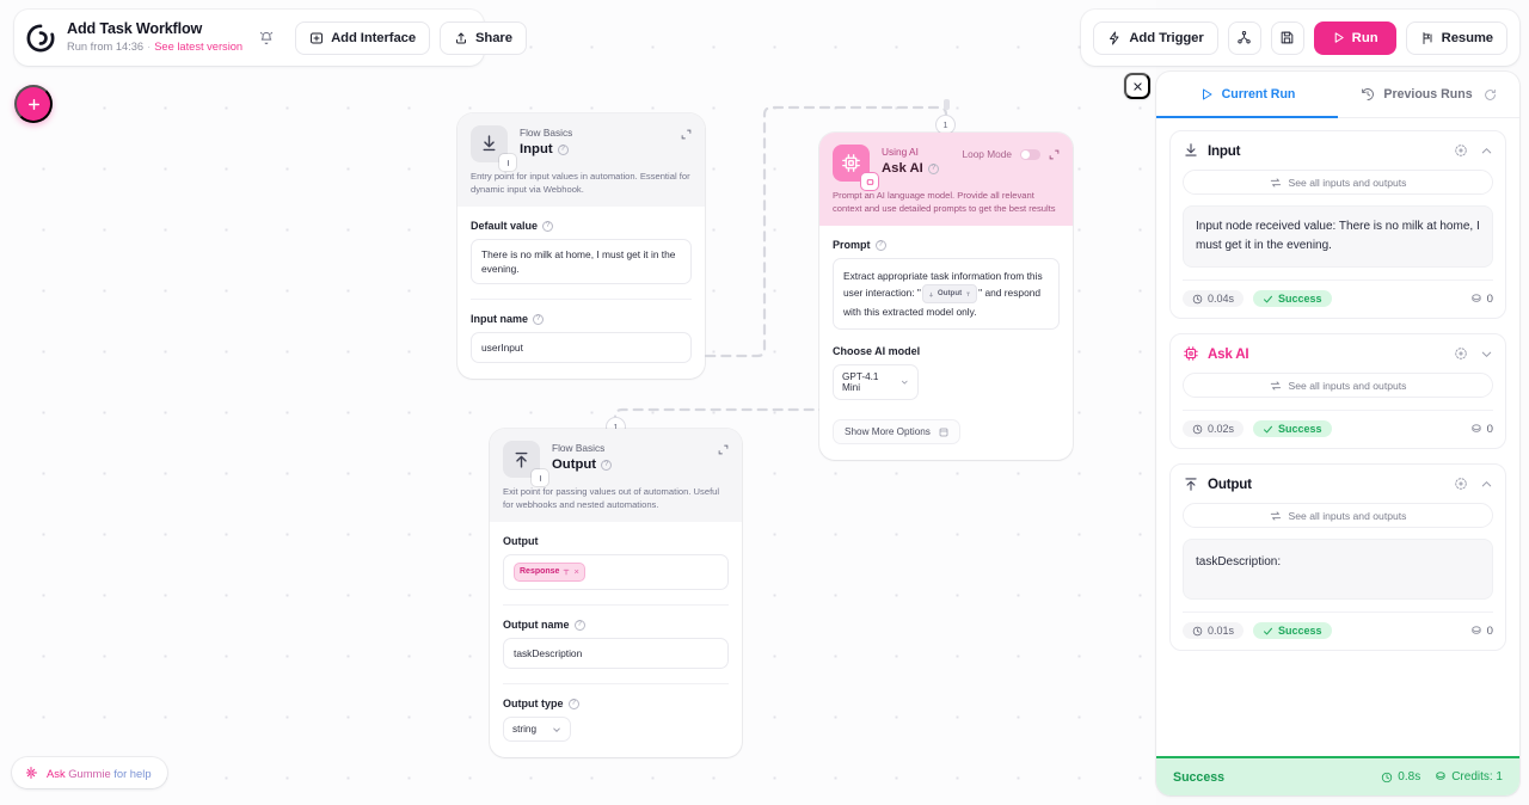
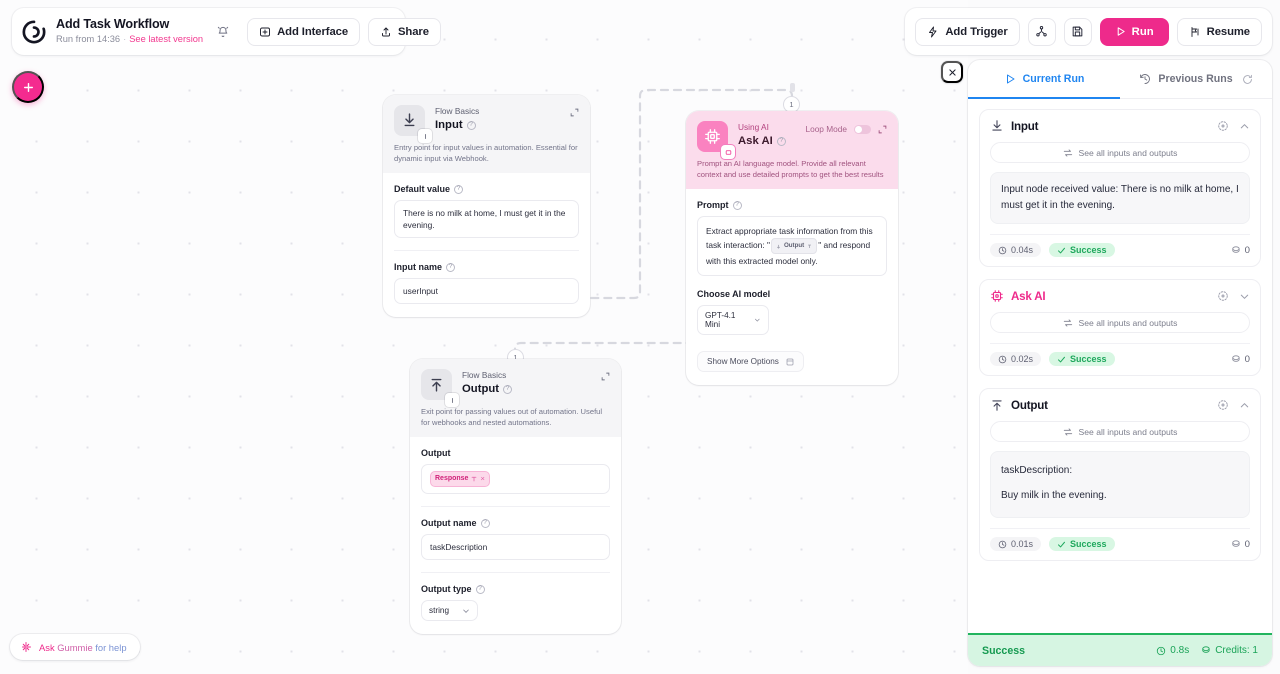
  1
  1
  Flow Basics
  Input
  Entry point for input values in automation. Essential for dynamic input via Webhook.
  Default value
  There is no milk at home, I must get it in the evening.
  Input name
  userInput
  Using AI
  Ask AI
  Loop Mode
  Prompt an AI language model. Provide all relevant context and use detailed prompts to get the best results
  Prompt
- Extract appropriate task information from this user interaction: "
+ Extract appropriate task information from this task interaction: "
  " and respond with this extracted model only.
  Choose AI model
  GPT-4.1 Mini
  Show More Options
  Flow Basics
  Output
  Exit point for passing values out of automation. Useful for webhooks and nested automations.
  Output
  ×
  Output name
  taskDescription
  Output type
  string
  Add Task Workflow
  Run from 14:36 · See latest version
  Add Interface
  Share
  Add Trigger
  Run
  Resume
  Ask Gummie for help
  Current Run
  Previous Runs
  Input
  See all inputs and outputs
  Input node received value: There is no milk at home, I must get it in the evening.
  0.04s
  Success
  0
  Ask AI
  See all inputs and outputs
  0.02s
  Success
  0
  Output
  See all inputs and outputs
  taskDescription:
+ Buy milk in the evening.
  0.01s
  Success
  0
  Success
  0.8s
  Credits: 1
